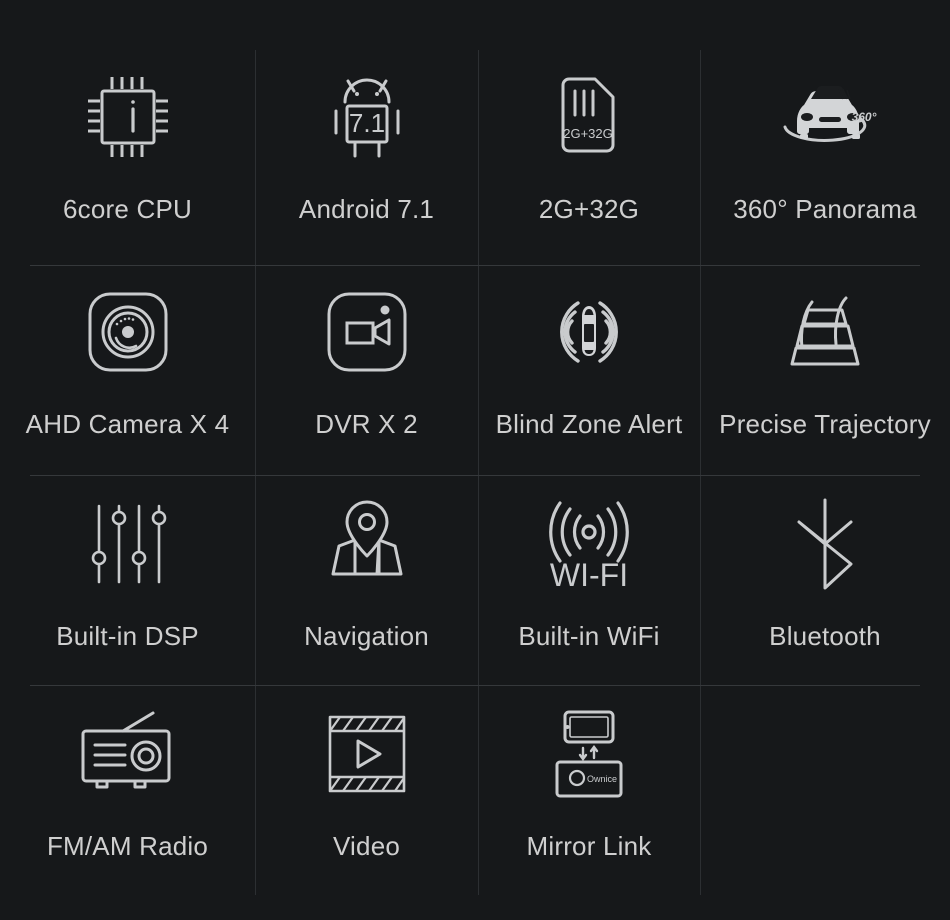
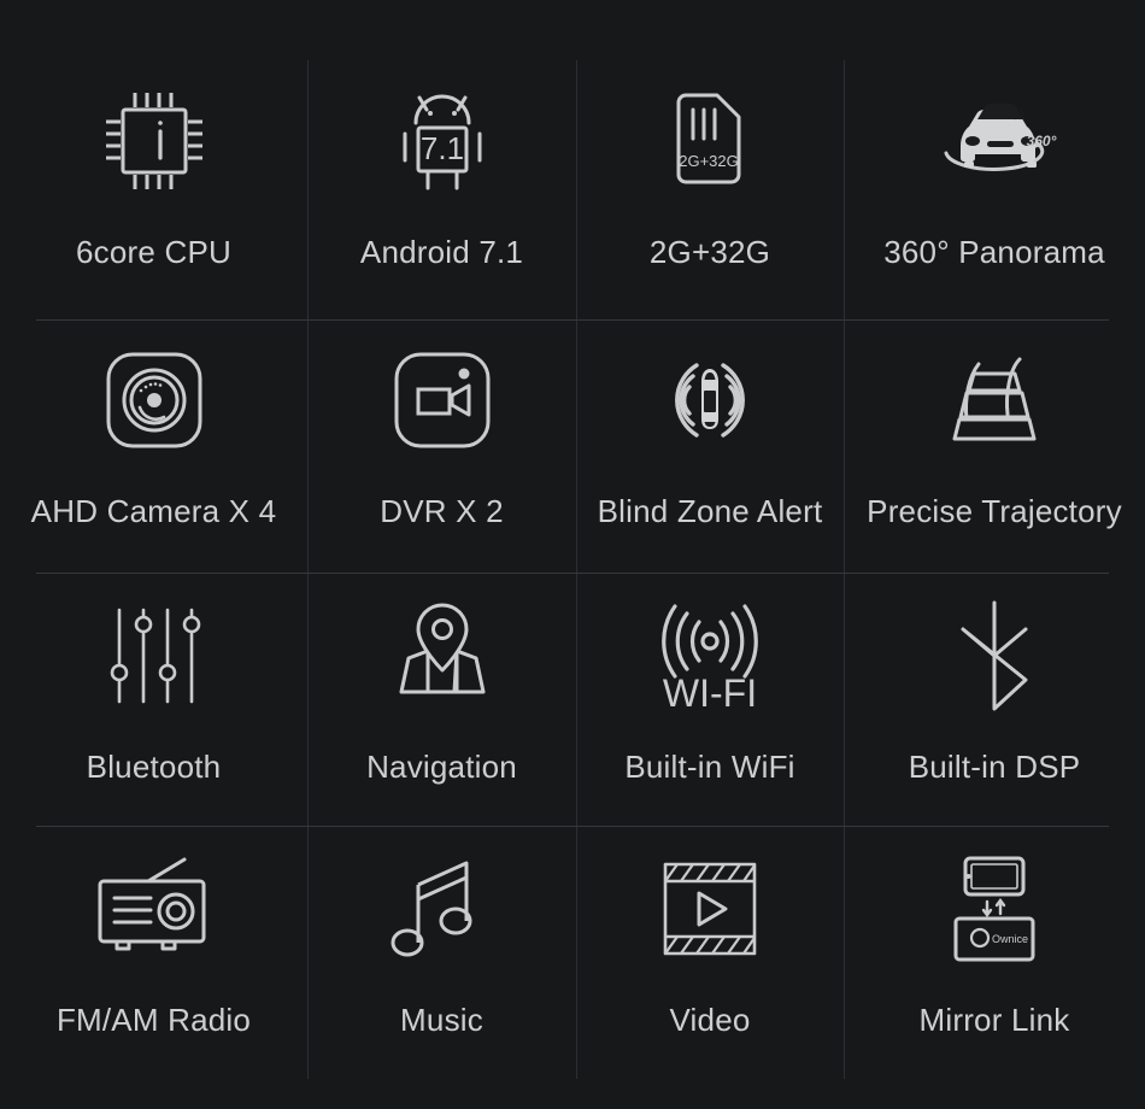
  6core CPU
  7.1
  Android 7.1
  2G+32G
  2G+32G
  360°
  360° Panorama
  AHD Camera X 4
  DVR X 2
  Blind Zone Alert
  Precise Trajectory
- Built-in DSP
+ Bluetooth
  Navigation
  WI-FI
  Built-in WiFi
- Bluetooth
+ Built-in DSP
  FM/AM Radio
+ Music
  Video
  Ownice
  Mirror Link
